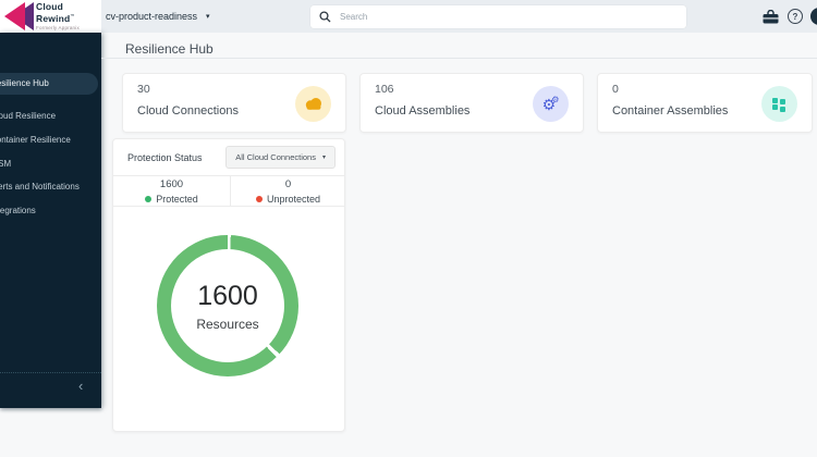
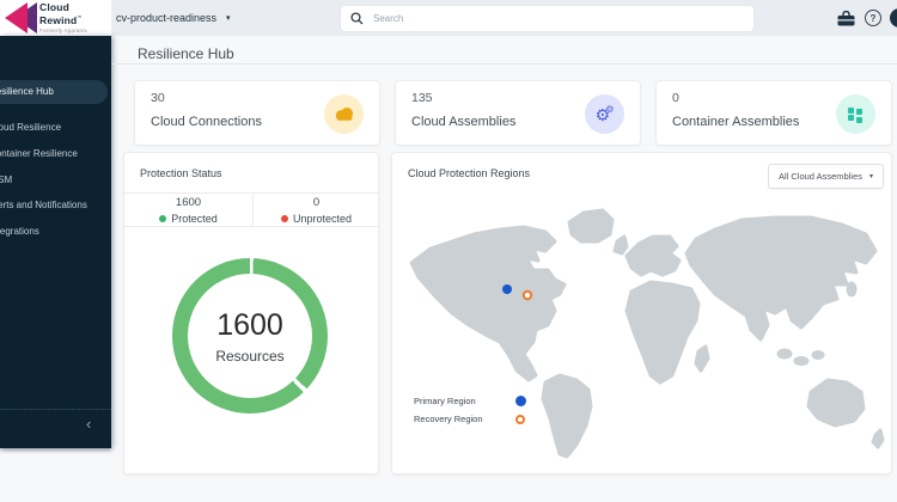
  Cloud
  Rewind
  cv-product-readiness
  Search
  ?
  silience Hub
  oud Resilience
  ntainer Resilience
  erts and Notifications
  egrations
  ‹
  Resilience Hub
  30
  Cloud Connections
- 106
+ 135
  Cloud Assemblies
  ⚙
  ⚙
  0
  Container Assemblies
  Protection Status
- All Cloud Connections
  1600
  Protected
  0
  Unprotected
  1600
  Resources
+ Cloud Protection Regions
+ All Cloud Assemblies
+ Primary Region
+ Recovery Region
